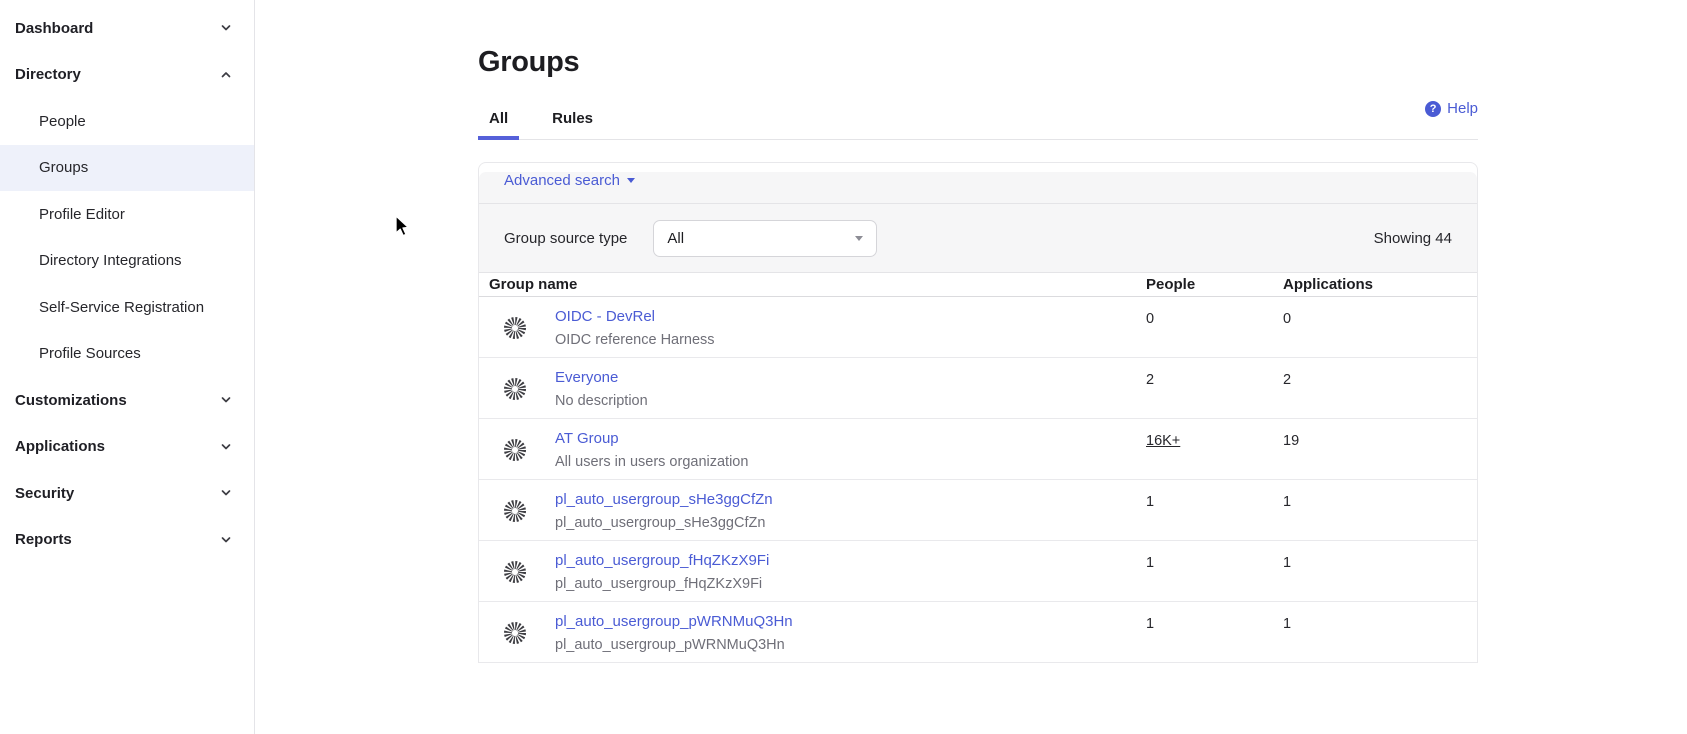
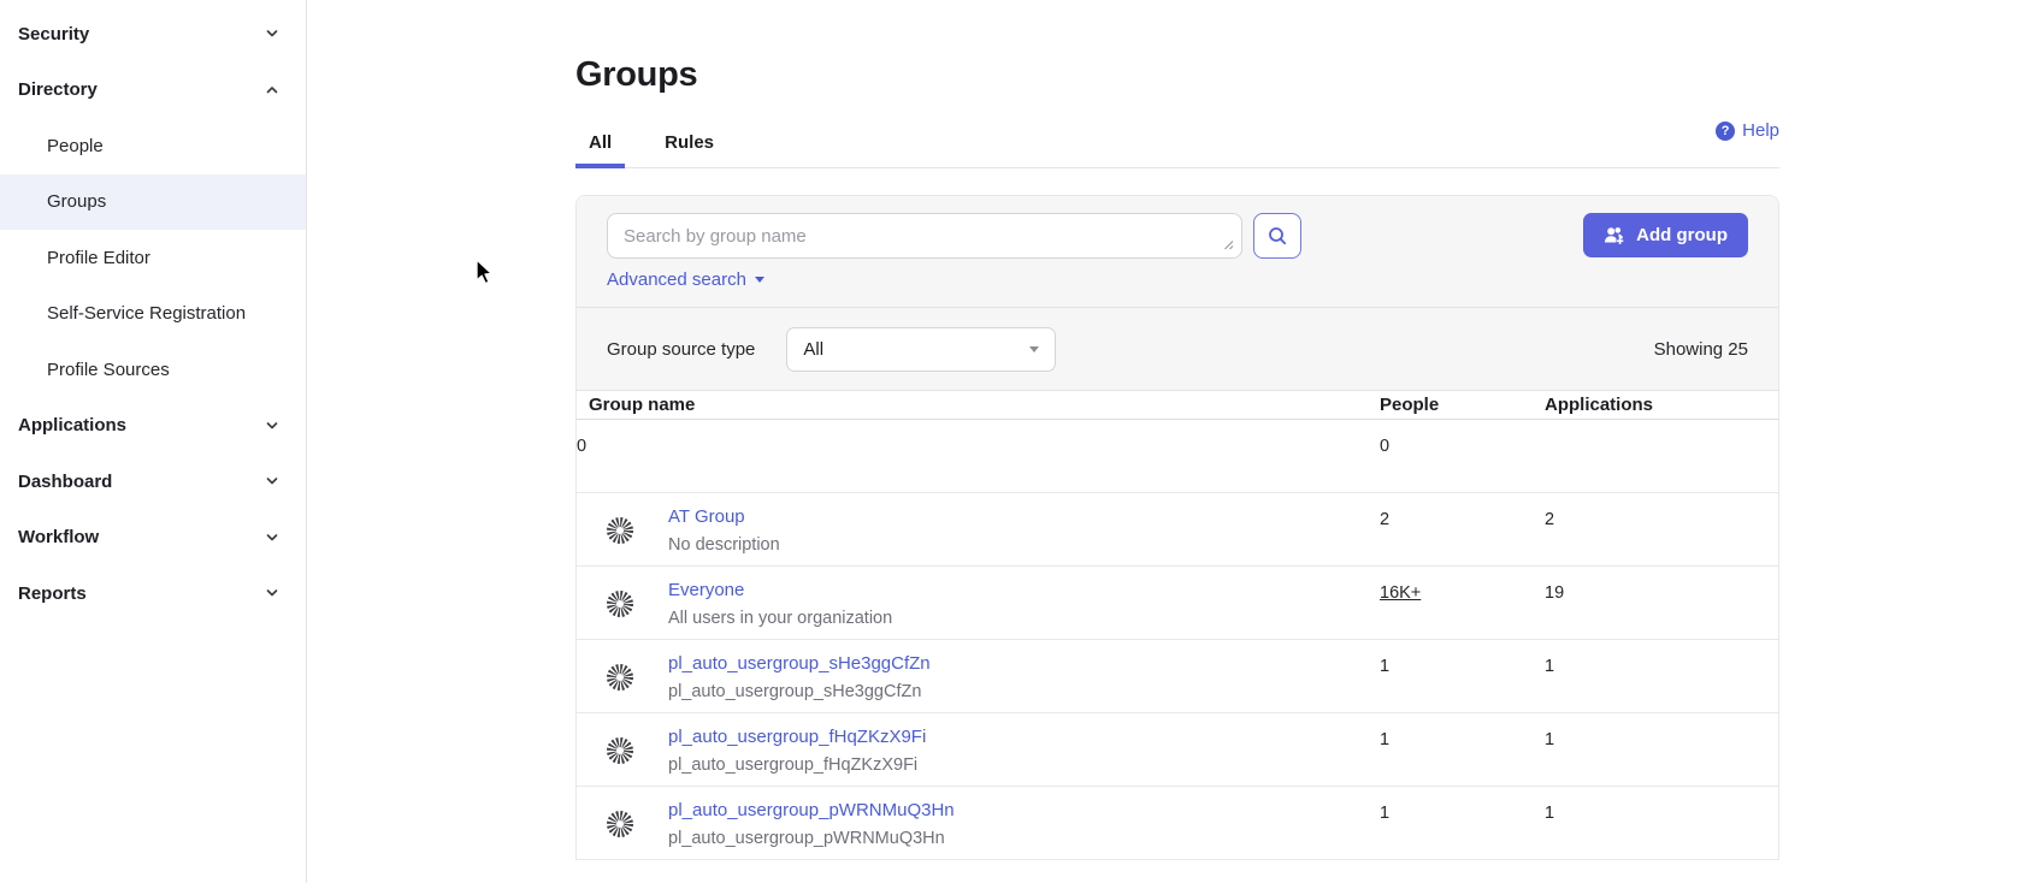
- Dashboard
+ Security
  Directory
  People
  Groups
  Profile Editor
- Directory Integrations
  Self-Service Registration
  Profile Sources
- Customizations
  Applications
- Security
+ Dashboard
+ Workflow
  Reports
  ?
  Help
  Groups
  All
  Rules
+ Search by group name
+ Add group
  Advanced search
  Group source type
  All
- Showing 44
+ Showing 25
  Group name
  People
  Applications
- OIDC - DevRel
- OIDC reference Harness
  0
  0
- Everyone
+ AT Group
  No description
  2
  2
- AT Group
+ Everyone
- All users in users organization
+ All users in your organization
  16K+
  19
  pl_auto_usergroup_sHe3ggCfZn
  pl_auto_usergroup_sHe3ggCfZn
  1
  1
  pl_auto_usergroup_fHqZKzX9Fi
  pl_auto_usergroup_fHqZKzX9Fi
  1
  1
  pl_auto_usergroup_pWRNMuQ3Hn
  pl_auto_usergroup_pWRNMuQ3Hn
  1
  1
